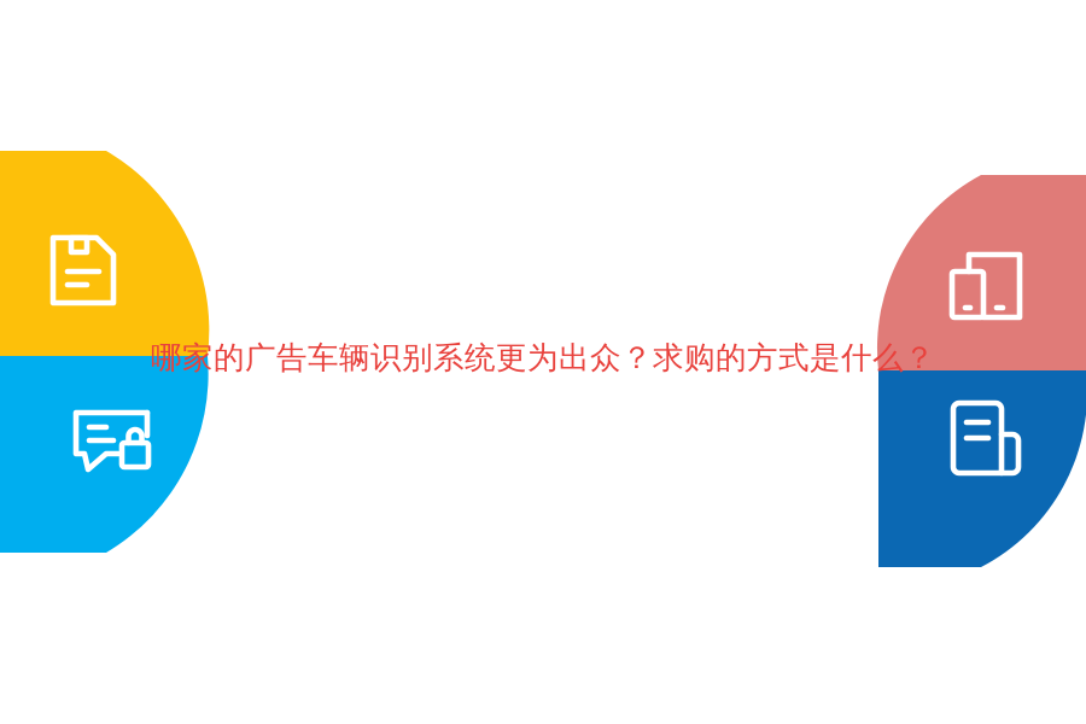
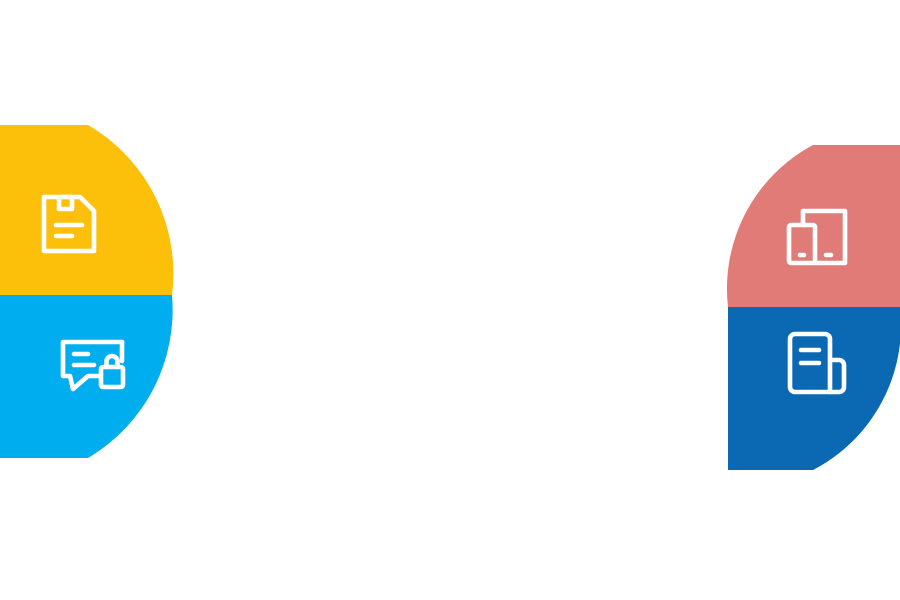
- 哪家的广告车辆识别系统更为出众？求购的方式是什么？
